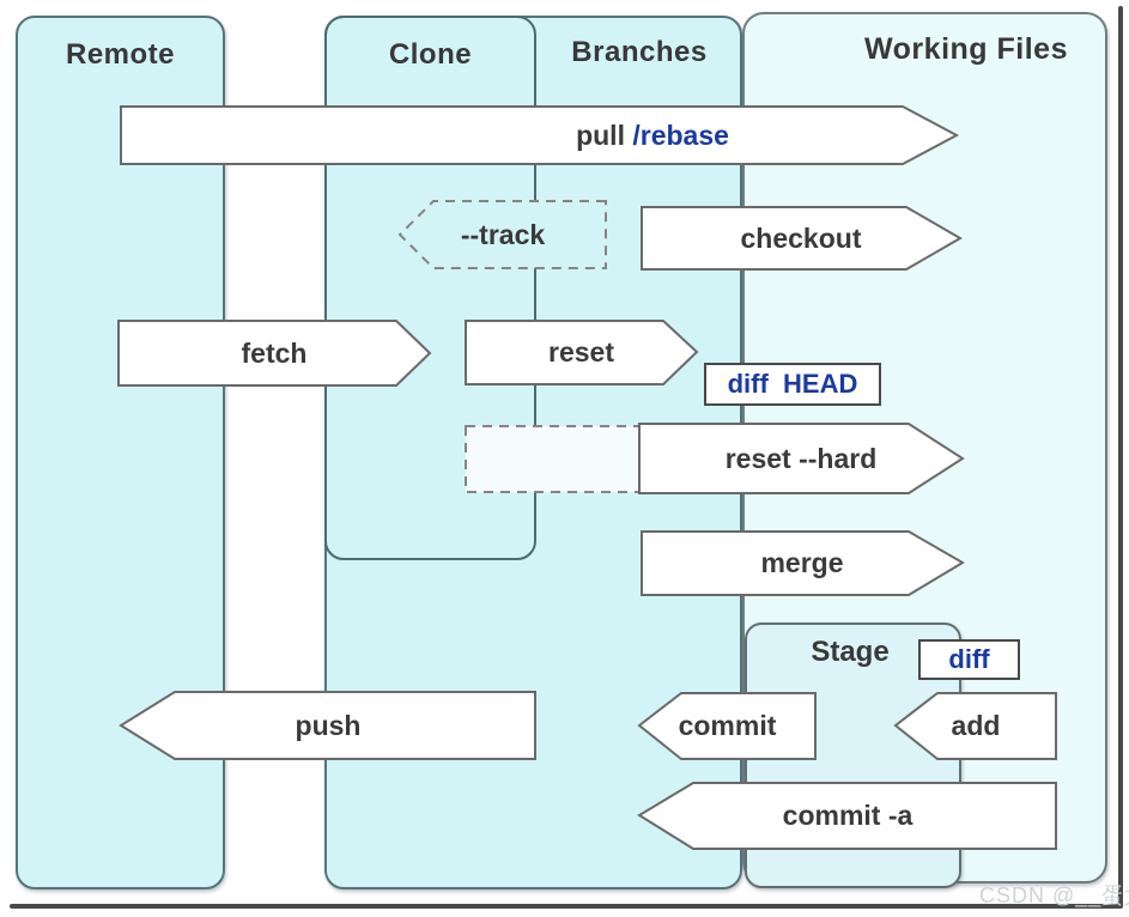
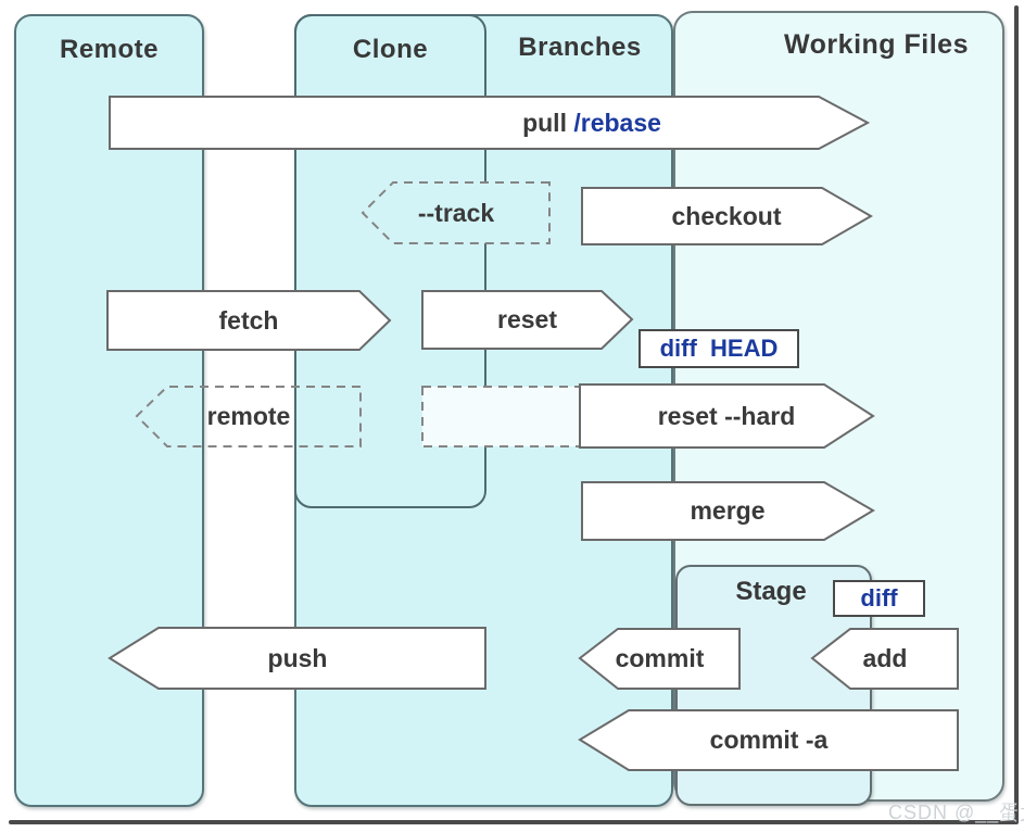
  Remote
  Clone
  Branches
  Working Files
  pull
  /rebase
  --track
  checkout
  fetch
  reset
  diff HEAD
+ remote
  reset --hard
  merge
  Stage
  diff
  commit
  add
  push
  commit -a
  CSDN @__蛋
